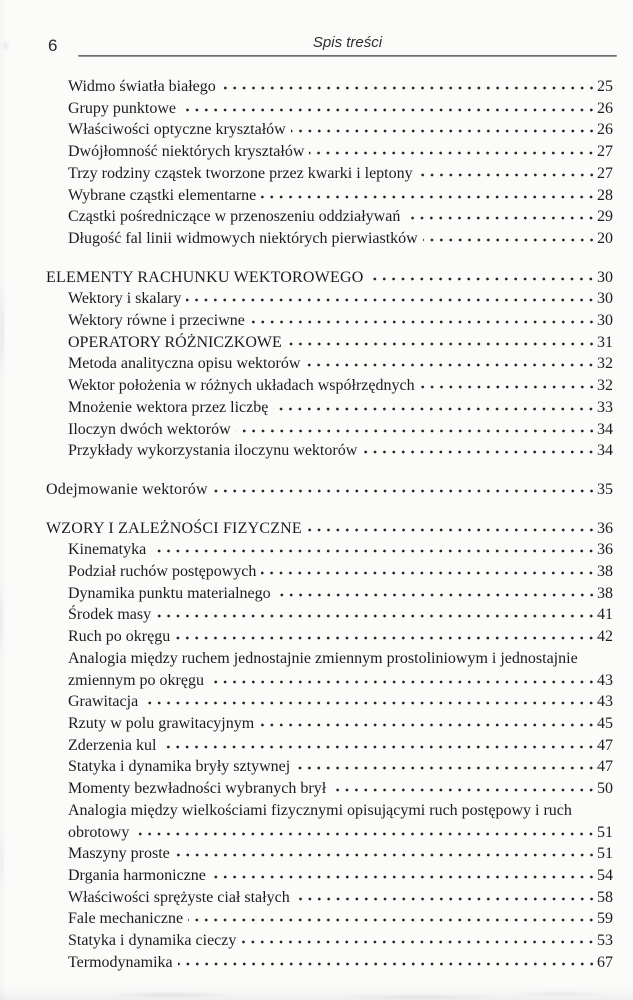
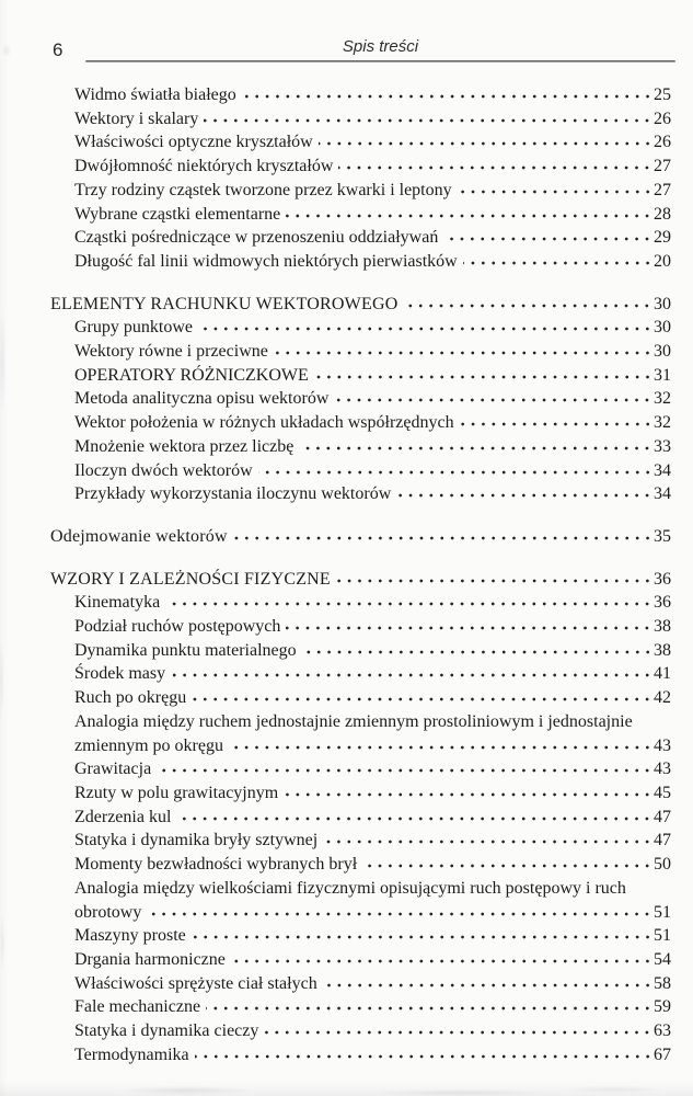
  6
  Spis treści
  Widmo światła białego
  25
- Grupy punktowe
+ Wektory i skalary
  26
  Właściwości optyczne kryształów
  26
  Dwójłomność niektórych kryształów
  27
  Trzy rodziny cząstek tworzone przez kwarki i leptony
  27
  Wybrane cząstki elementarne
  28
  Cząstki pośredniczące w przenoszeniu oddziaływań
  29
  Długość fal linii widmowych niektórych pierwiastków
  20
  ELEMENTY RACHUNKU WEKTOROWEGO
  30
- Wektory i skalary
+ Grupy punktowe
  30
  Wektory równe i przeciwne
  30
  OPERATORY RÓŻNICZKOWE
  31
  Metoda analityczna opisu wektorów
  32
  Wektor położenia w różnych układach współrzędnych
  32
  Mnożenie wektora przez liczbę
  33
  Iloczyn dwóch wektorów
  34
  Przykłady wykorzystania iloczynu wektorów
  34
  Odejmowanie wektorów
  35
  WZORY I ZALEŻNOŚCI FIZYCZNE
  36
  Kinematyka
  36
  Podział ruchów postępowych
  38
  Dynamika punktu materialnego
  38
  Środek masy
  41
  Ruch po okręgu
  42
  Analogia między ruchem jednostajnie zmiennym prostoliniowym i jednostajnie
  zmiennym po okręgu
  43
  Grawitacja
  43
  Rzuty w polu grawitacyjnym
  45
  Zderzenia kul
  47
  Statyka i dynamika bryły sztywnej
  47
  Momenty bezwładności wybranych brył
  50
  Analogia między wielkościami fizycznymi opisującymi ruch postępowy i ruch
  obrotowy
  51
  Maszyny proste
  51
  Drgania harmoniczne
  54
  Właściwości sprężyste ciał stałych
  58
  Fale mechaniczne
  59
  Statyka i dynamika cieczy
- 53
+ 63
  Termodynamika
  67
